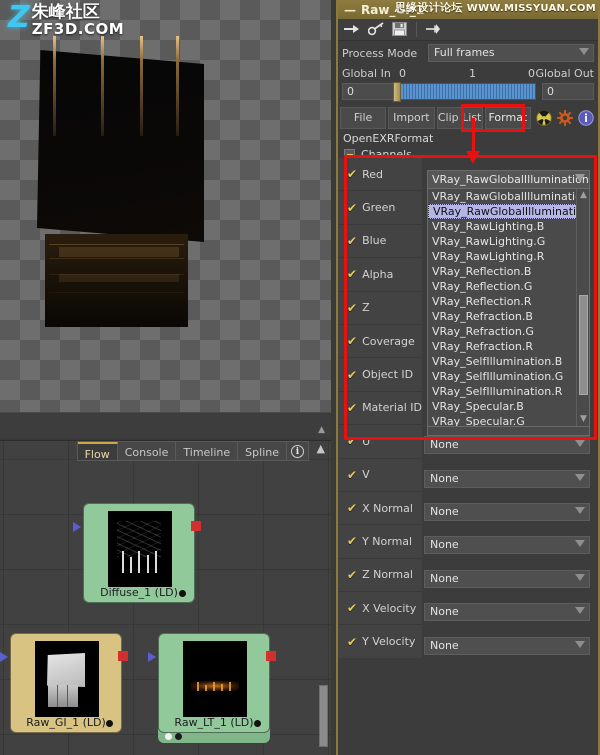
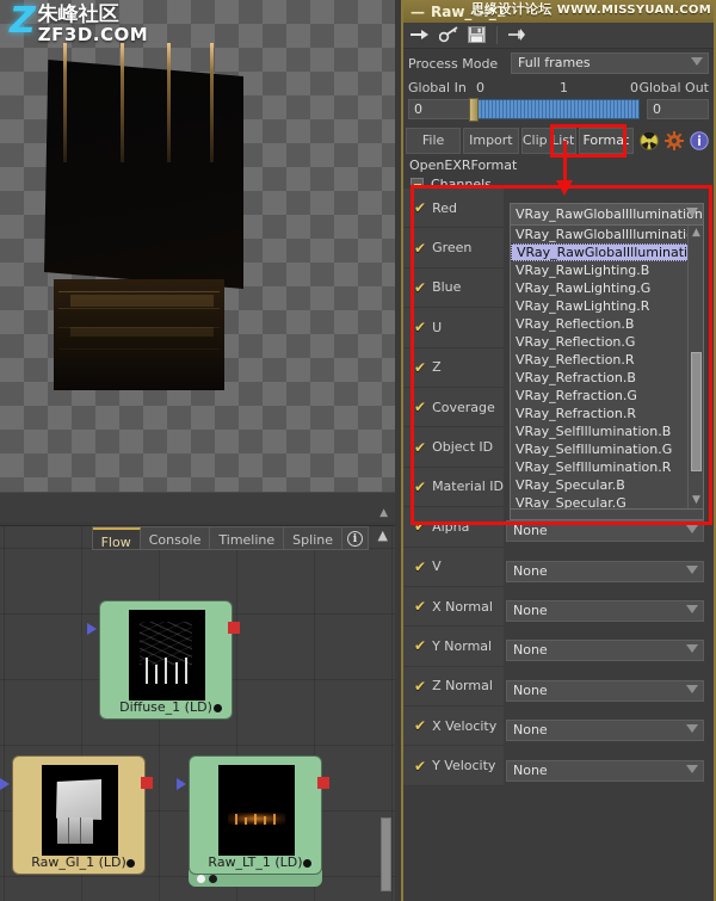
  Z
  朱峰社区
  ZF3D.COM
  ▲
  Flow
  Console
  Timeline
  Spline
  i
  ▲
  Diffuse_1 (LD)
  Raw_GI_1 (LD)
  Raw_LT_1 (LD)
  —
  Raw_GI_1
  思缘设计论坛
  WWW.MISSYUAN.COM
  Process Mode
  Full frames
  Global In
  Global Out
  0
  1
  0
  0
  0
  File
  Import
  Clip Lit
  Format
  OpenEXRFormat
  Channels
  ✔
  Red
  ✔
  Green
  ✔
  Blue
  ✔
- Alpha
+ U
  ✔
  Z
  ✔
  Coverage
  ✔
  Object ID
  ✔
  Material ID
  ✔
- U
+ Alpha
  None
  ✔
  V
  None
  ✔
  X Normal
  None
  ✔
  Y Normal
  None
  ✔
  Z Normal
  None
  ✔
  X Velocity
  None
  ✔
  Y Velocity
  None
  VRay_RawGlobalIllumination
  VRay_RawGlobalIlluminati
  VRay_RawGlobalIlluminati
  VRay_RawLighting.B
  VRay_RawLighting.G
  VRay_RawLighting.R
  VRay_Reflection.B
  VRay_Reflection.G
  VRay_Reflection.R
  VRay_Refraction.B
  VRay_Refraction.G
  VRay_Refraction.R
  VRay_SelfIllumination.B
  VRay_SelfIllumination.G
  VRay_SelfIllumination.R
  VRay_Specular.B
  VRay_Specular.G
  ▲
  ▼
